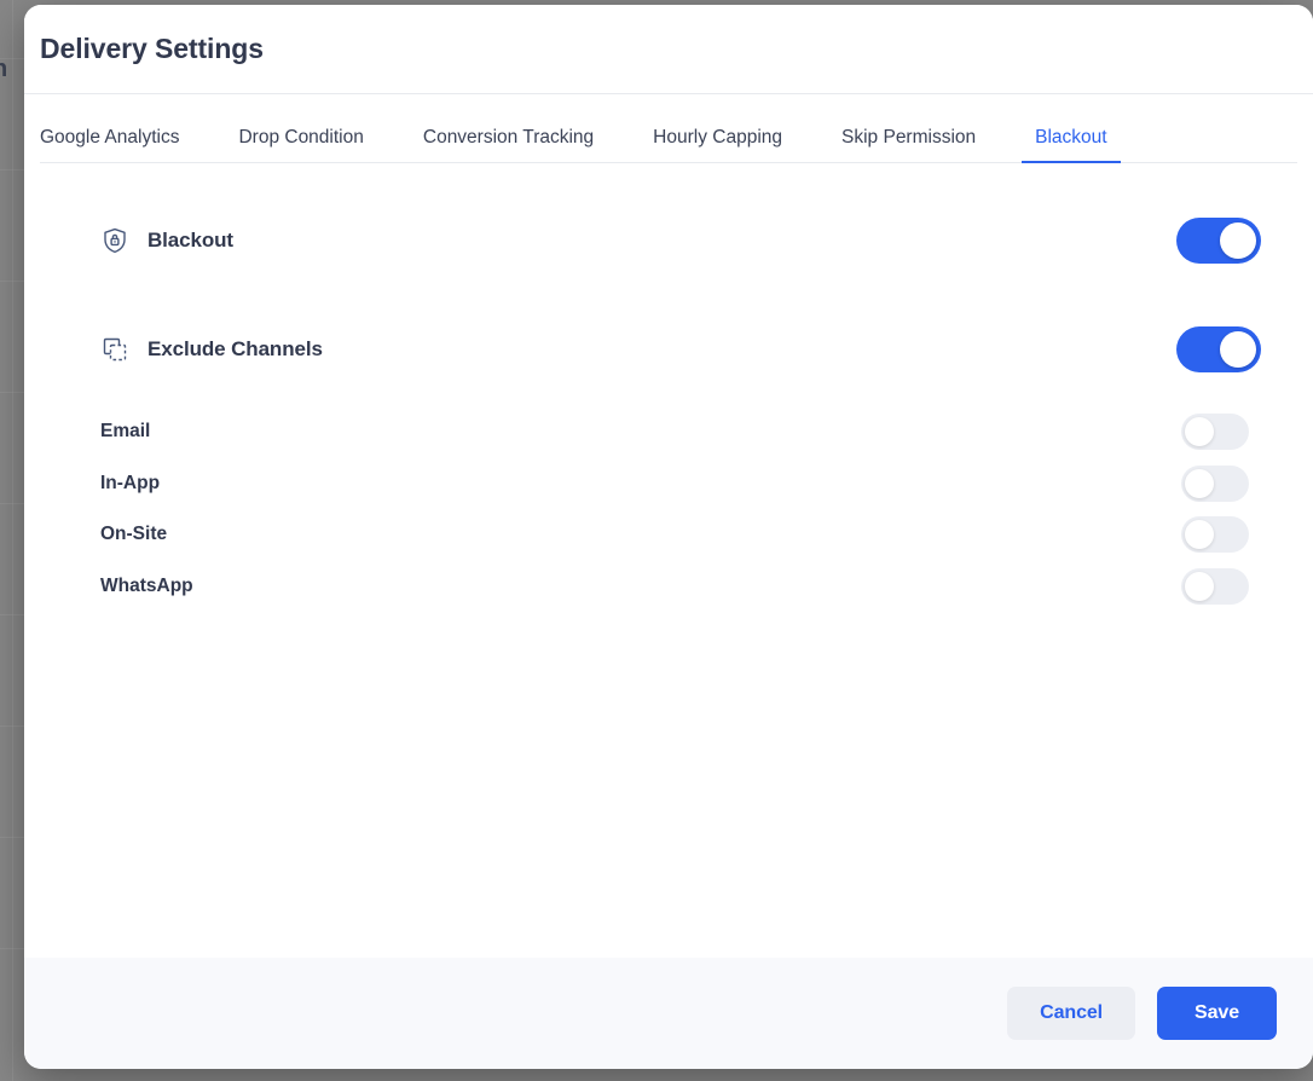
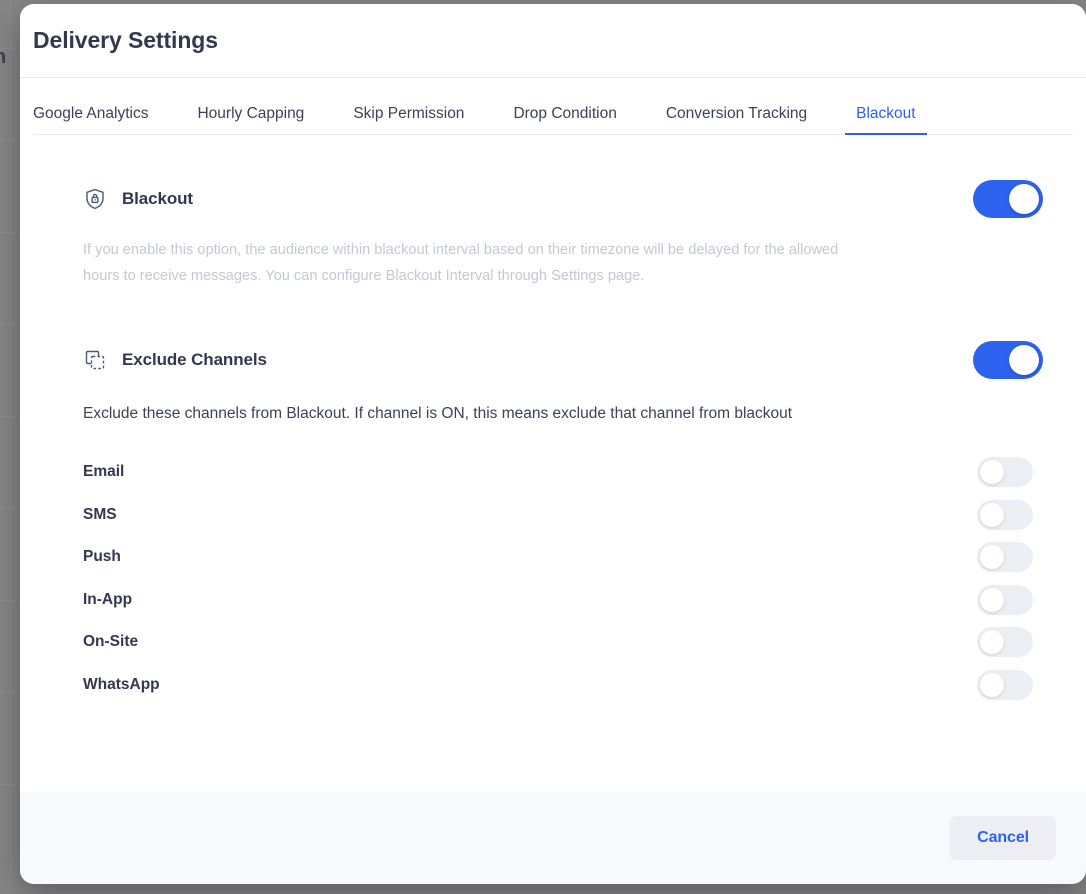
  n
  Delivery Settings
  Google Analytics
- Drop Condition
+ Hourly Capping
- Conversion Tracking
+ Skip Permission
- Hourly Capping
+ Drop Condition
- Skip Permission
+ Conversion Tracking
  Blackout
  Blackout
+ If you enable this option, the audience within blackout interval based on their timezone will be delayed for the allowed hours to receive messages. You can configure Blackout Interval through Settings page.
  Exclude Channels
+ Exclude these channels from Blackout. If channel is ON, this means exclude that channel from blackout
  Email
+ SMS
+ Push
  In-App
  On-Site
  WhatsApp
  Cancel
- Save
